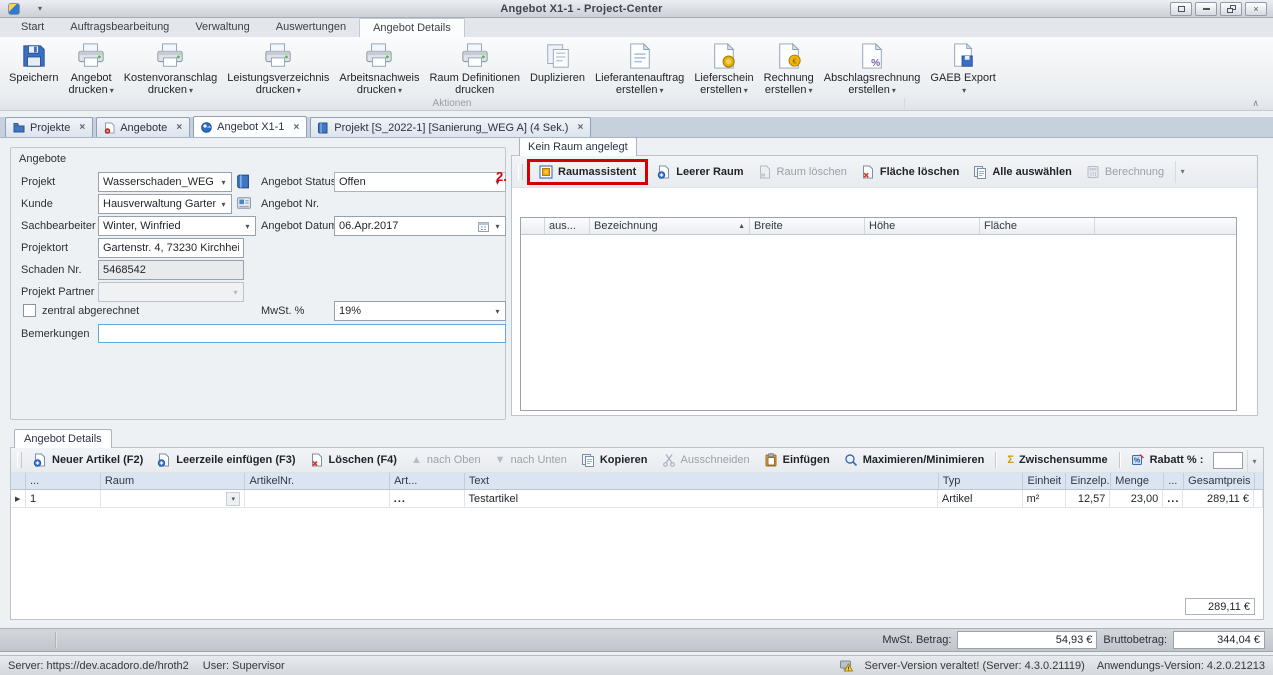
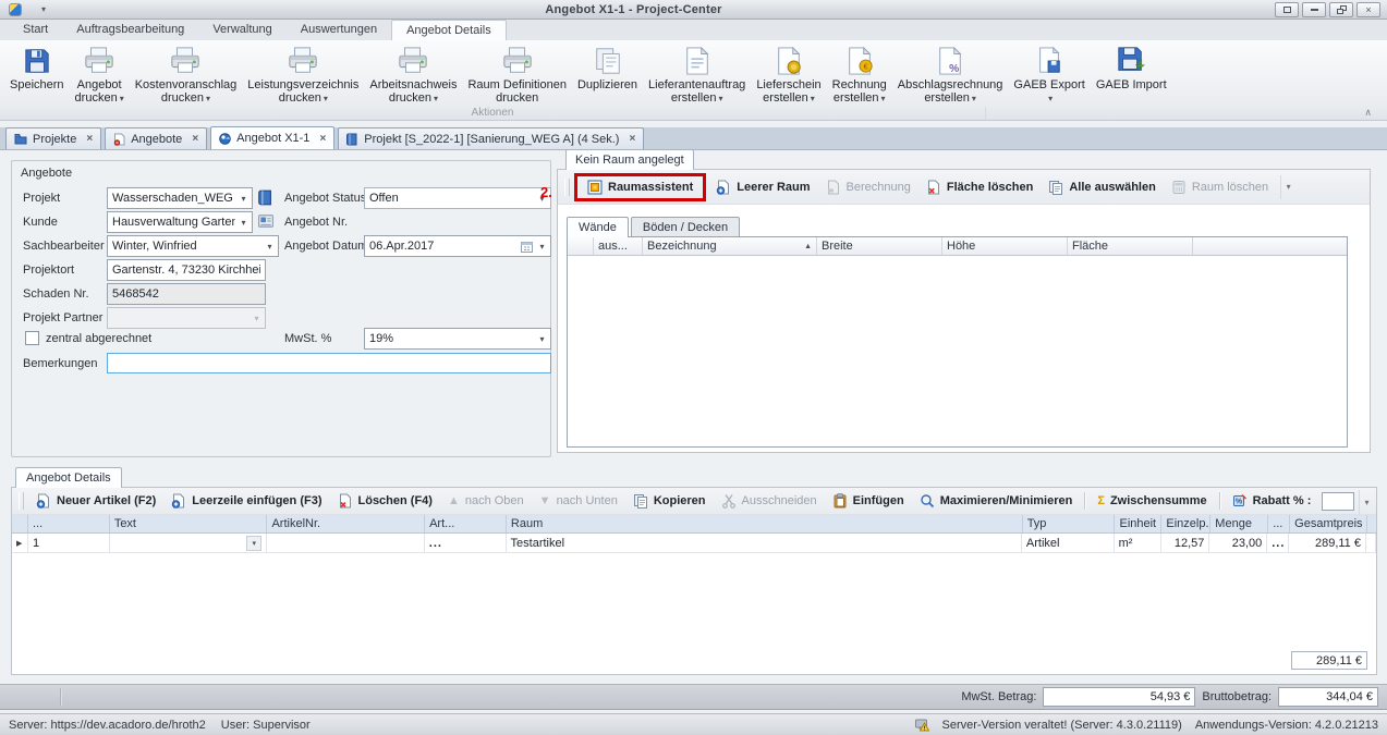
  ▾
  Angebot X1-1 - Project-Center
  ×
  Start
  Auftragsbearbeitung
  Verwaltung
  Auswertungen
  Angebot Details
  Speichern
  Angebot
  drucken ▾
  Kostenvoranschlag
  drucken ▾
  Leistungsverzeichnis
  drucken ▾
  Arbeitsnachweis
  drucken ▾
  Raum Definitionen
  drucken
  Duplizieren
  Lieferantenauftrag
  erstellen ▾
  Lieferschein
  erstellen ▾
  €
  Rechnung
  erstellen ▾
  %
  Abschlagsrechnung
  erstellen ▾
  GAEB Export
  ▾
+ GAEB Import
  Aktionen
  ∧
  Projekte
  ×
  Angebote
  ×
  Angebot X1-1
  ×
  Projekt [S_2022-1] [Sanierung_WEG A] (4 Sek.)
  ×
  Angebote
  Projekt
  ▾
  Angebot Statu
  Offen
  ▾
  Kunde
  Hausverwaltung Garten
  ▾
  Angebot Nr.
  Sachbearbeiter
  Winter, Winfried
  ▾
  Angebot Datum
  06.Apr.2017
  ▾
  Projektort
  Gartenstr. 4, 73230 Kirchhei
  Schaden Nr.
  5468542
  Projekt Partner
  ▾
  zentral abgerechnet
  MwSt. %
  19%
  ▾
  Bemerkungen
  2.
  Kein Raum angelegt
  Raumassistent
  Leerer Raum
- Raum löschen
+ Berechnung
  Fläche löschen
  Alle auswählen
- Berechnung
+ Raum löschen
  ▾
+ Wände
+ Böden / Decken
  aus...
  Bezeichnung
  Breite
  Höhe
  Fläche
  Angebot Details
  Neuer Artikel (F2)
  Leerzeile einfügen (F3)
  Löschen (F4)
  ▲
  nach Oben
  ▼
  nach Unten
  Kopieren
  Ausschneiden
  Einfügen
  Maximieren/Minimieren
  Σ
  Zwischensumme
  Rabatt % :
  ▾
  ...
- Raum
+ Text
  ArtikelNr.
  Art...
- Text
+ Raum
  Typ
  Einheit
  Einzelp..
  Menge
  ...
  Gesamtpreis
  1
  ...
  Testartikel
  Artikel
  m²
  12,57
  23,00
  ...
  289,11 €
  289,11 €
  MwSt. Betrag:
  54,93 €
  Bruttobetrag:
  344,04 €
  Server: https://dev.acadoro.de/hroth2
  User: Supervisor
  Server-Version veraltet! (Server: 4.3.0.21119)
  Anwendungs-Version: 4.2.0.21213
